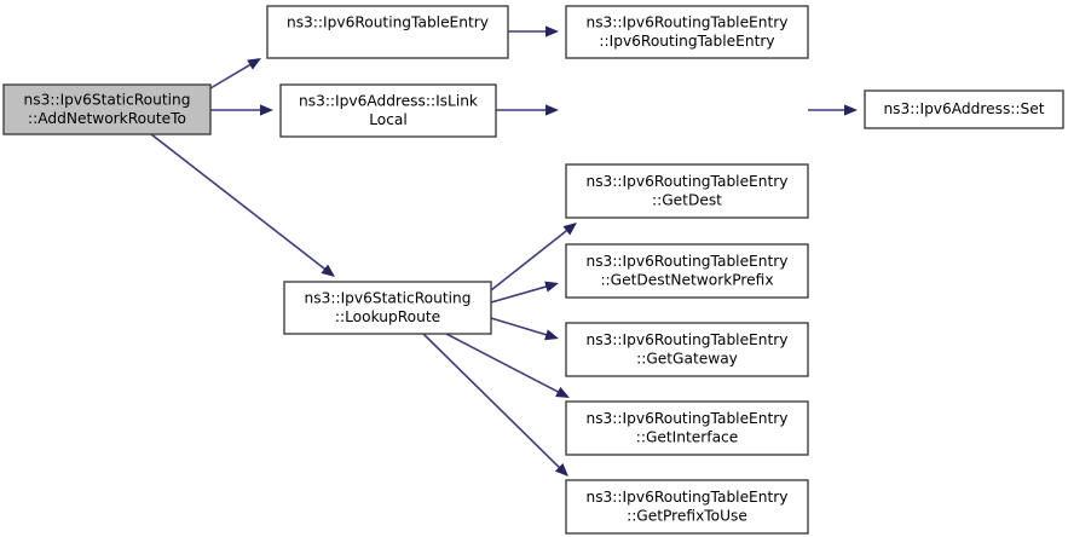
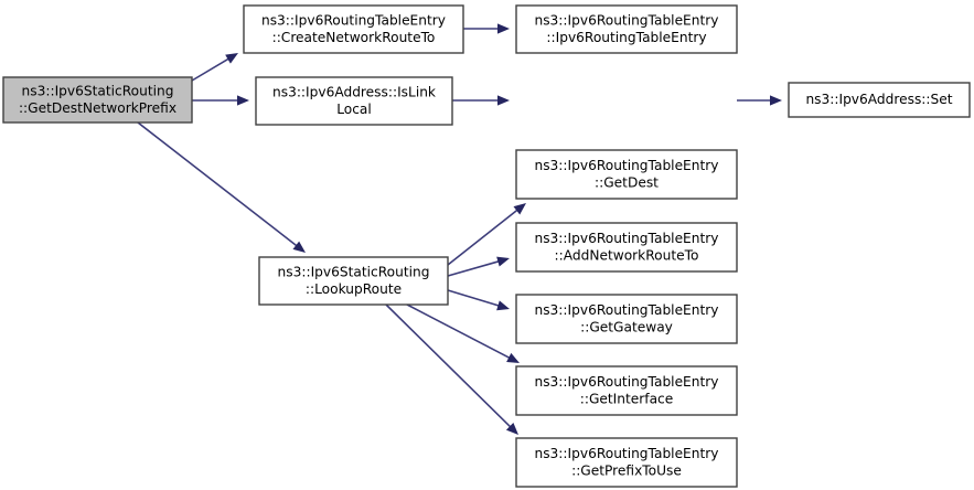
  ns3::Ipv6StaticRouting
- ::AddNetworkRouteTo
+ ::GetDestNetworkPrefix
  ns3::Ipv6RoutingTableEntry
+ ::CreateNetworkRouteTo
  ns3::Ipv6RoutingTableEntry
  ::Ipv6RoutingTableEntry
  ns3::Ipv6Address::IsLink
  Local
  ns3::Ipv6Address::Set
  ns3::Ipv6StaticRouting
  ::LookupRoute
  ns3::Ipv6RoutingTableEntry
  ::GetDest
  ns3::Ipv6RoutingTableEntry
- ::GetDestNetworkPrefix
+ ::AddNetworkRouteTo
  ns3::Ipv6RoutingTableEntry
  ::GetGateway
  ns3::Ipv6RoutingTableEntry
  ::GetInterface
  ns3::Ipv6RoutingTableEntry
  ::GetPrefixToUse
